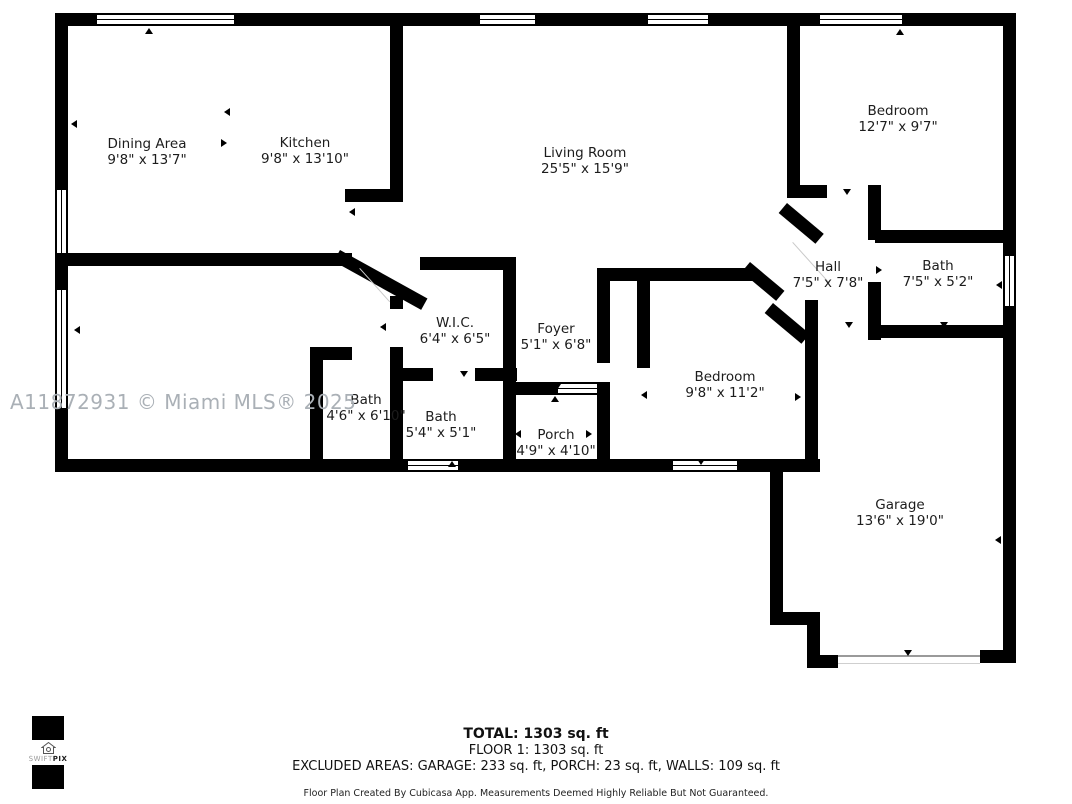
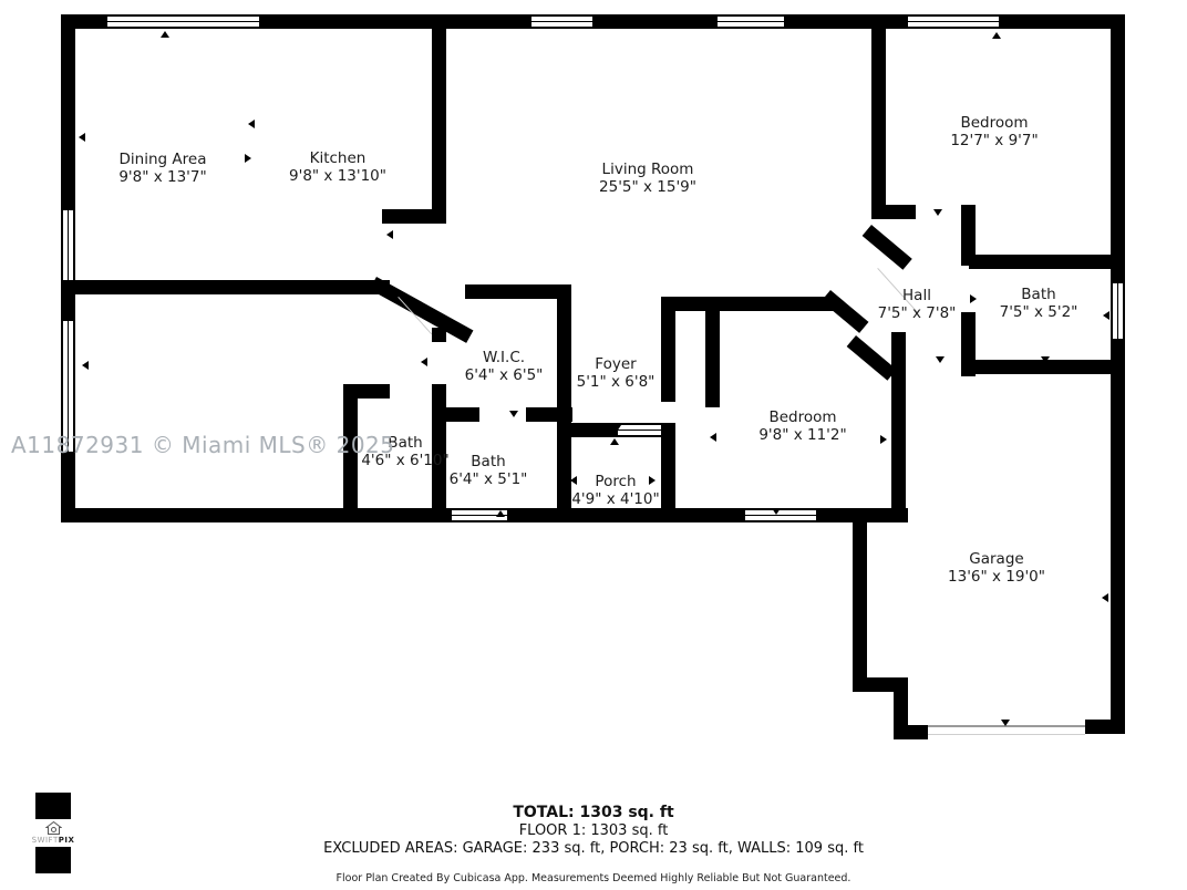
  Dining Area
  9'8" x 13'7"
  Kitchen
  9'8" x 13'10"
  Living Room
  25'5" x 15'9"
  Bedroom
  12'7" x 9'7"
  Hall
  7'5" x 7'8"
  Bath
  7'5" x 5'2"
  W.I.C.
  6'4" x 6'5"
  Foyer
  5'1" x 6'8"
  Bath
  4'6" x 6'10"
  Bath
- 5'4" x 5'1"
+ 6'4" x 5'1"
  Porch
  4'9" x 4'10"
  Bedroom
  9'8" x 11'2"
  Garage
  13'6" x 19'0"
  A11872931 © Miami MLS® 2025
  TOTAL: 1303 sq. ft
  FLOOR 1: 1303 sq. ft
  EXCLUDED AREAS: GARAGE: 233 sq. ft, PORCH: 23 sq. ft, WALLS: 109 sq. ft
  Floor Plan Created By Cubicasa App. Measurements Deemed Highly Reliable But Not Guaranteed.
  SWIFTPIX
